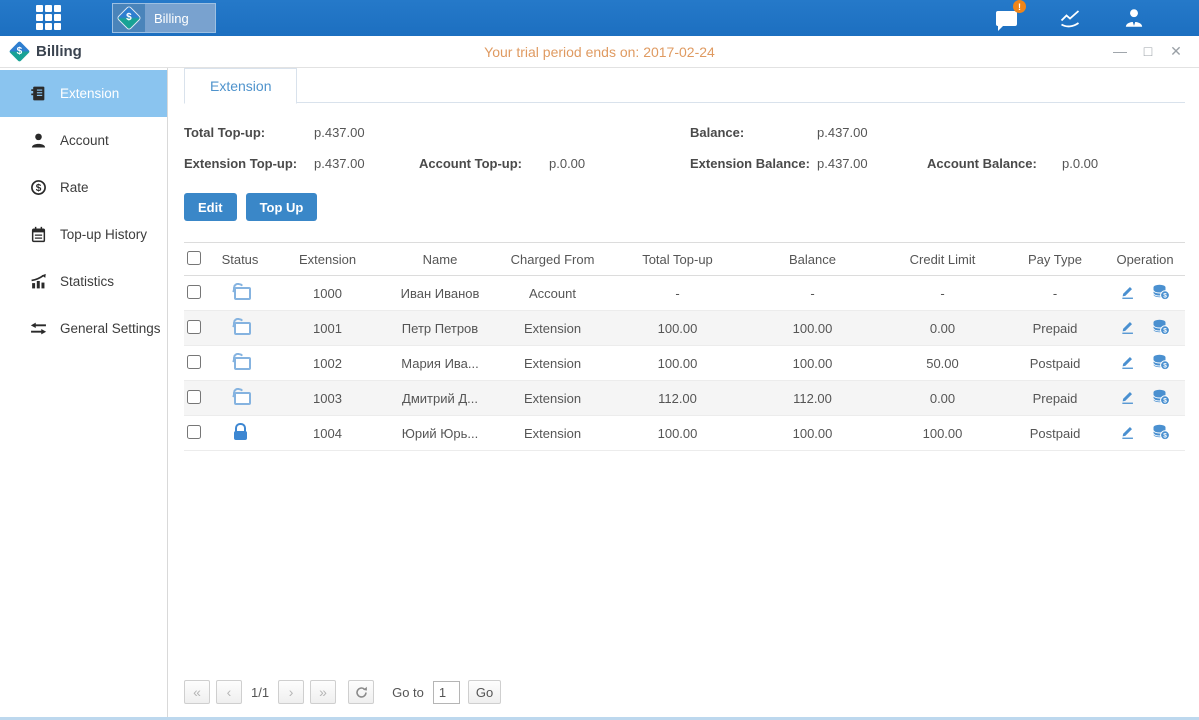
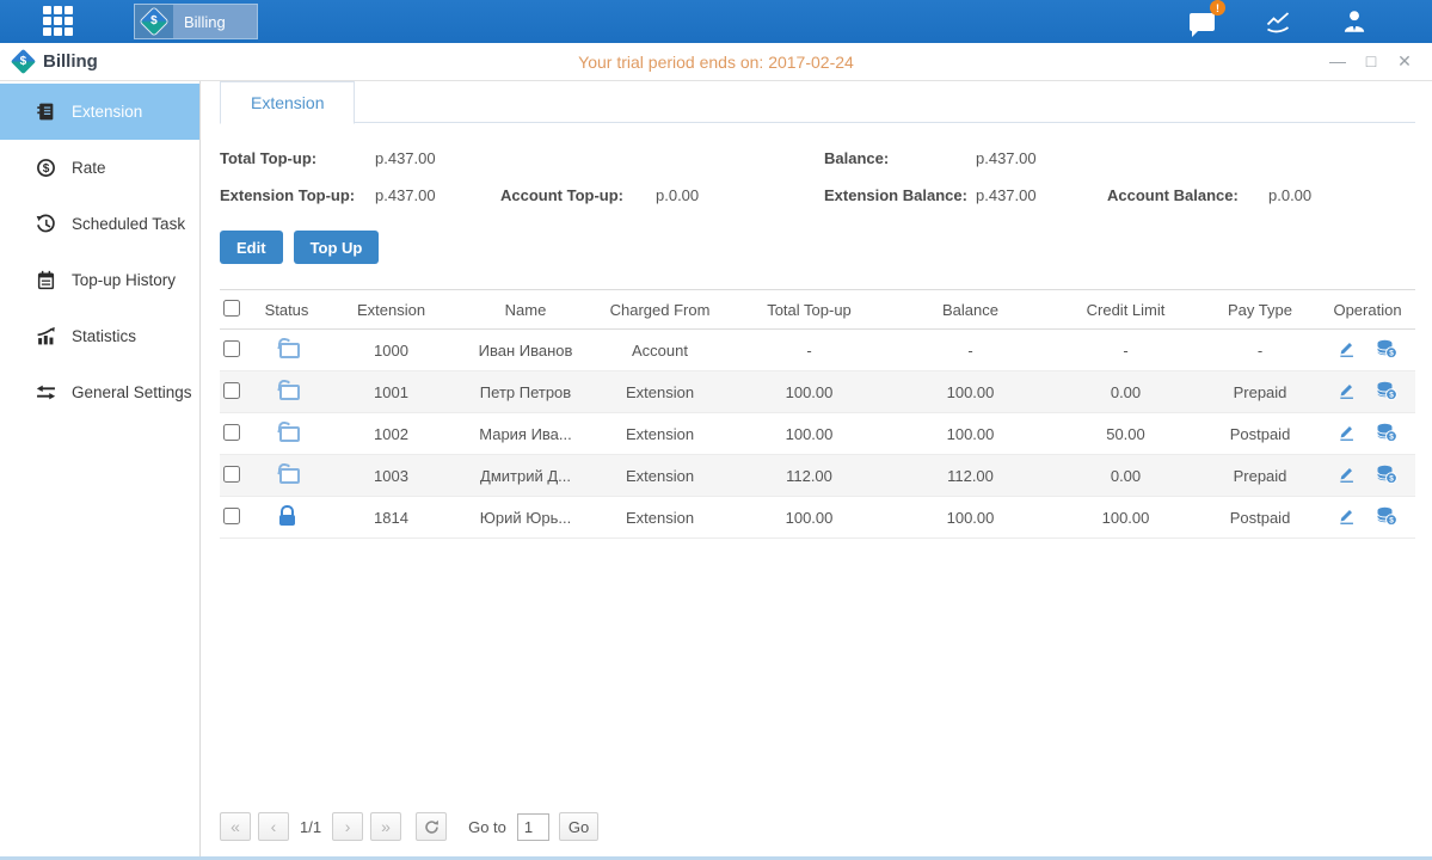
  Billing
  !
  Billing
  Your trial period ends on: 2017-02-24
  —
  □
  ✕
  Extension
- Account
  $
  Rate
+ Scheduled Task
  Top-up History
  Statistics
  General Settings
  Extension
  Total Top-up:
  p.437.00
  Balance:
  p.437.00
  Extension Top-up:
  p.437.00
  Account Top-up:
  p.0.00
  Extension Balance:
  p.437.00
  Account Balance:
  p.0.00
  Edit
  Top Up
  	Status	Extension	Name	Charged From	Total Top-up	Balance	Credit Limit	Pay Type	Operation
  		1000	Иван Иванов	Account	-	-	-	-
  		1001	Петр Петров	Extension	100.00	100.00	0.00	Prepaid
  		1002	Мария Ива...	Extension	100.00	100.00	50.00	Postpaid
  		1003	Дмитрий Д...	Extension	112.00	112.00	0.00	Prepaid
- 		1004	Юрий Юрь...	Extension	100.00	100.00	100.00	Postpaid
+ 		1814	Юрий Юрь...	Extension	100.00	100.00	100.00	Postpaid
  «
  ‹
  1/1
  ›
  »
  Go to
  1
  Go
